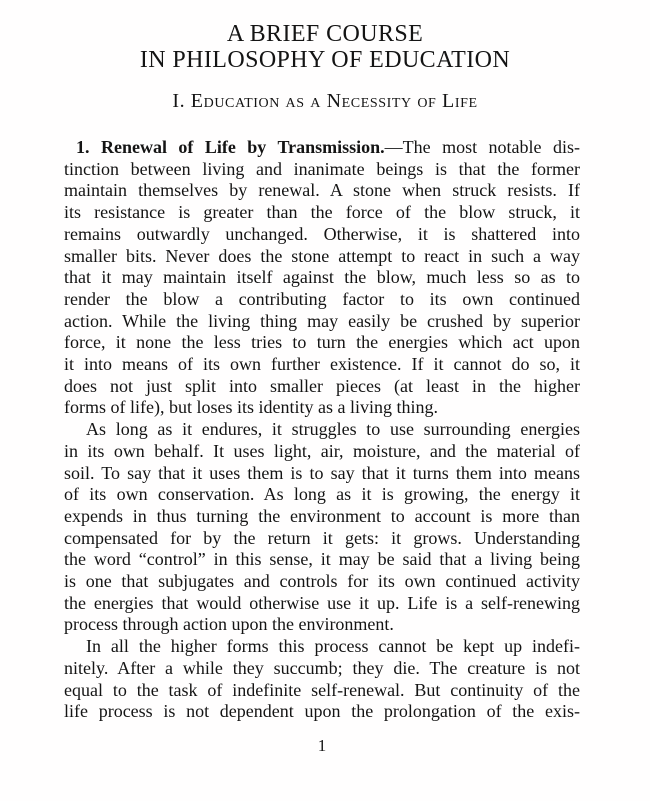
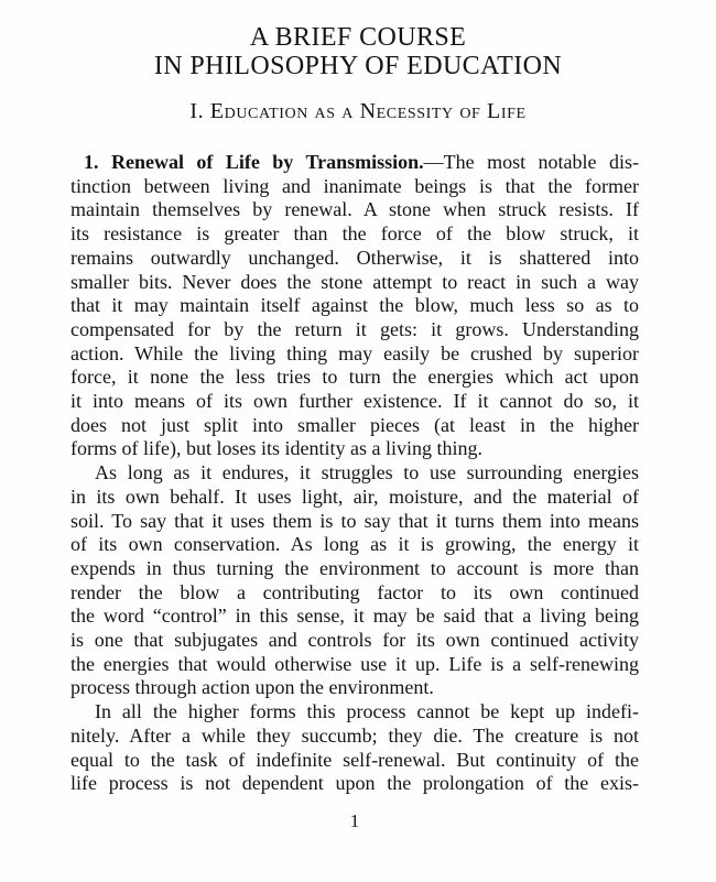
  A BRIEF COURSE
  IN PHILOSOPHY OF EDUCATION
  I. Education as a Necessity of Life
  1. Renewal of Life by Transmission.—The most notable dis-
  tinction between living and inanimate beings is that the former
  maintain themselves by renewal. A stone when struck resists. If
  its resistance is greater than the force of the blow struck, it
  remains outwardly unchanged. Otherwise, it is shattered into
  smaller bits. Never does the stone attempt to react in such a way
  that it may maintain itself against the blow, much less so as to
- render the blow a contributing factor to its own continued
+ compensated for by the return it gets: it grows. Understanding
  action. While the living thing may easily be crushed by superior
  force, it none the less tries to turn the energies which act upon
  it into means of its own further existence. If it cannot do so, it
  does not just split into smaller pieces (at least in the higher
  forms of life), but loses its identity as a living thing.
  As long as it endures, it struggles to use surrounding energies
  in its own behalf. It uses light, air, moisture, and the material of
  soil. To say that it uses them is to say that it turns them into means
  of its own conservation. As long as it is growing, the energy it
  expends in thus turning the environment to account is more than
- compensated for by the return it gets: it grows. Understanding
+ render the blow a contributing factor to its own continued
  the word “control” in this sense, it may be said that a living being
  is one that subjugates and controls for its own continued activity
  the energies that would otherwise use it up. Life is a self-renewing
  process through action upon the environment.
  In all the higher forms this process cannot be kept up indefi-
  nitely. After a while they succumb; they die. The creature is not
  equal to the task of indefinite self-renewal. But continuity of the
  life process is not dependent upon the prolongation of the exis-
  1
